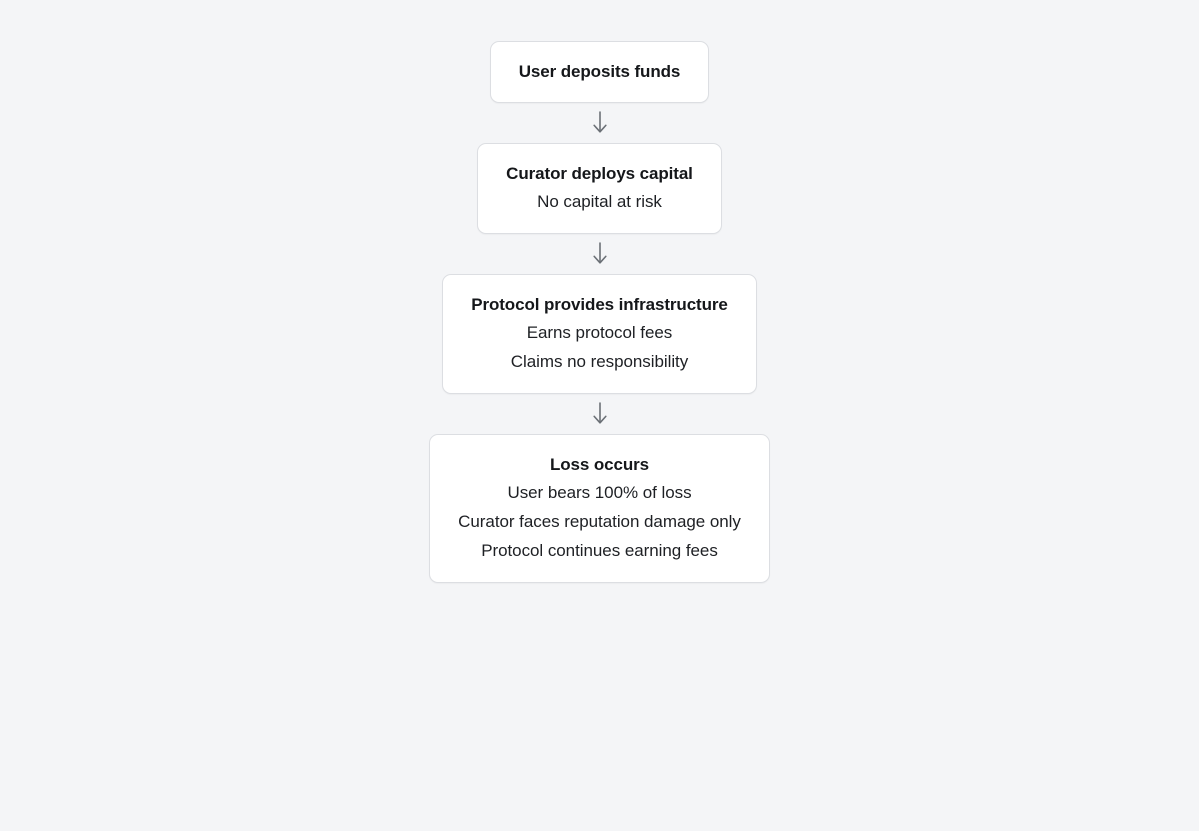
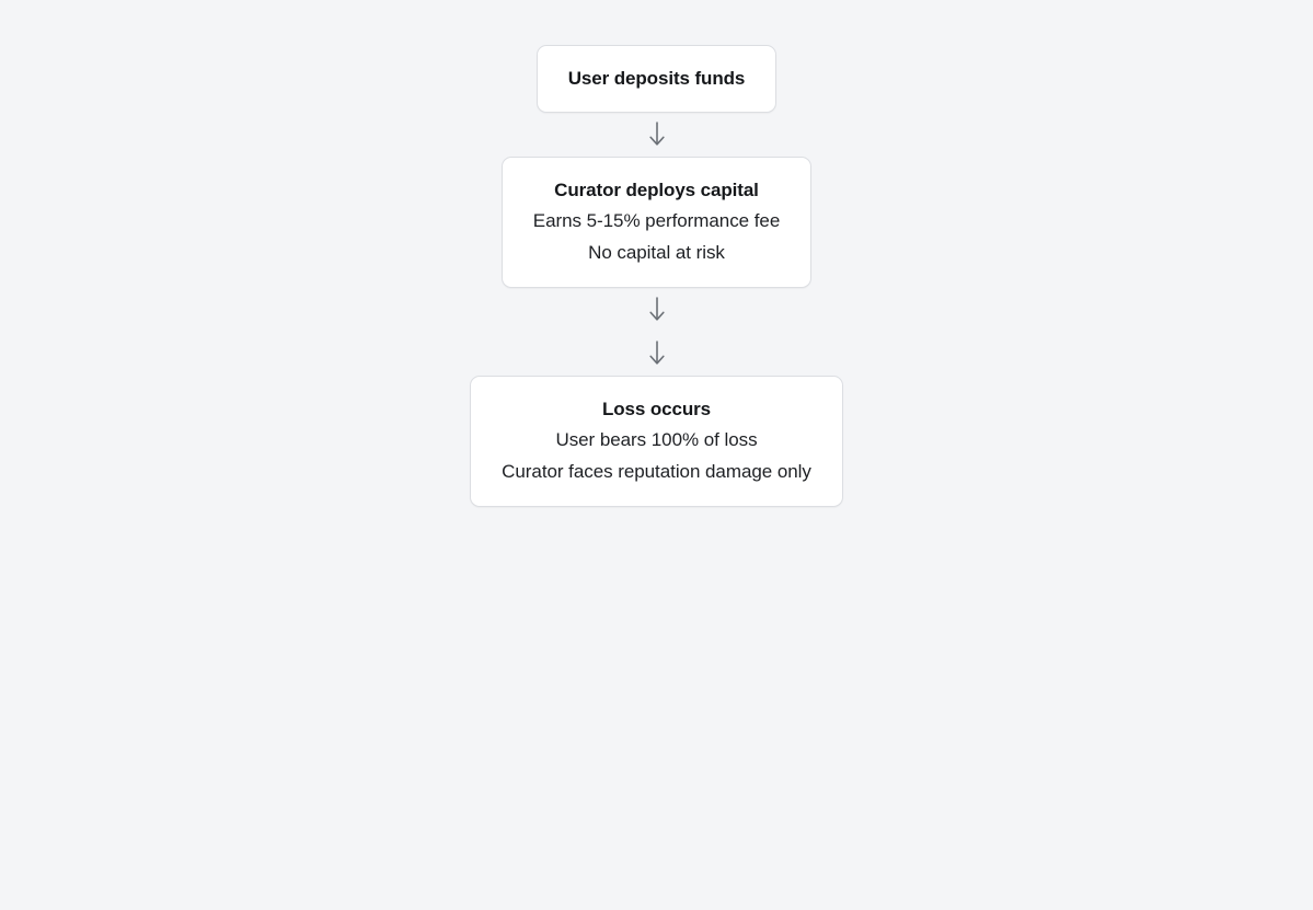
  User deposits funds
  Curator deploys capital
+ Earns 5-15% performance fee
  No capital at risk
- Protocol provides infrastructure
- Earns protocol fees
- Claims no responsibility
  Loss occurs
  User bears 100% of loss
  Curator faces reputation damage only
- Protocol continues earning fees
